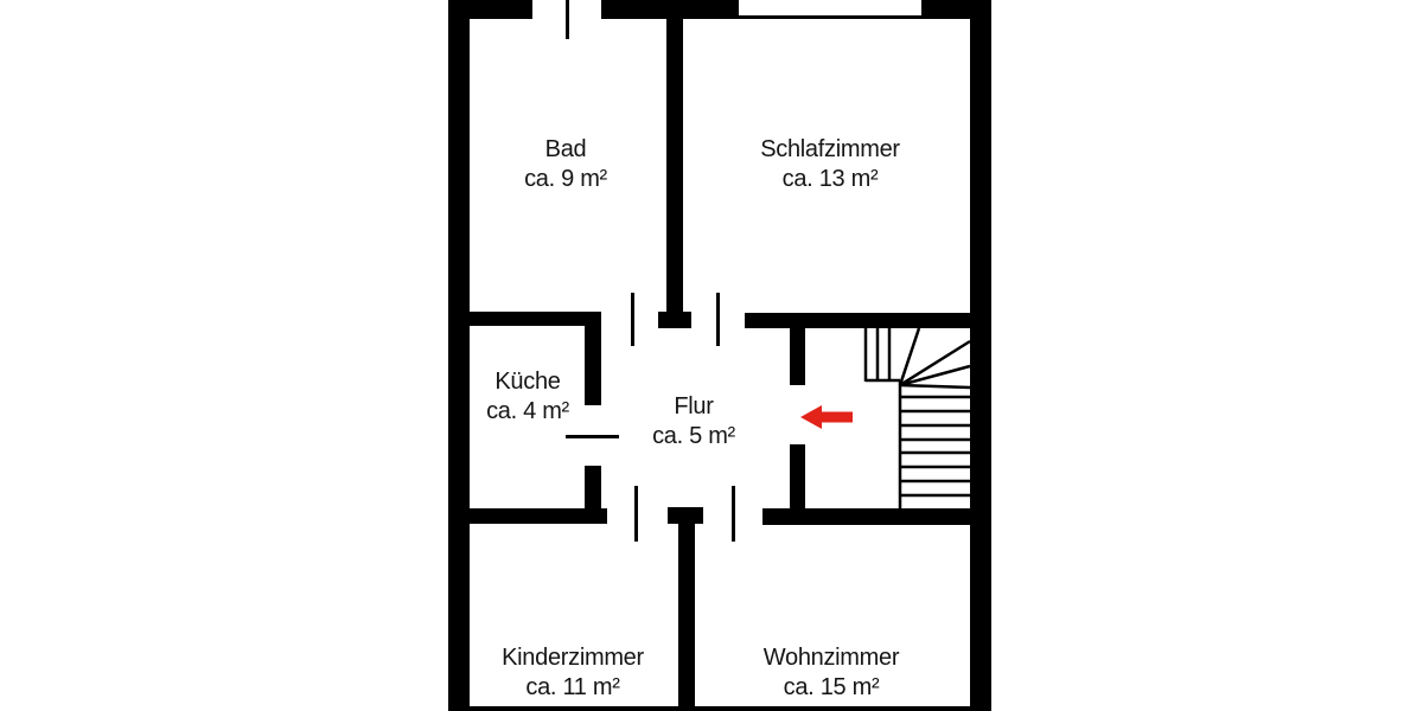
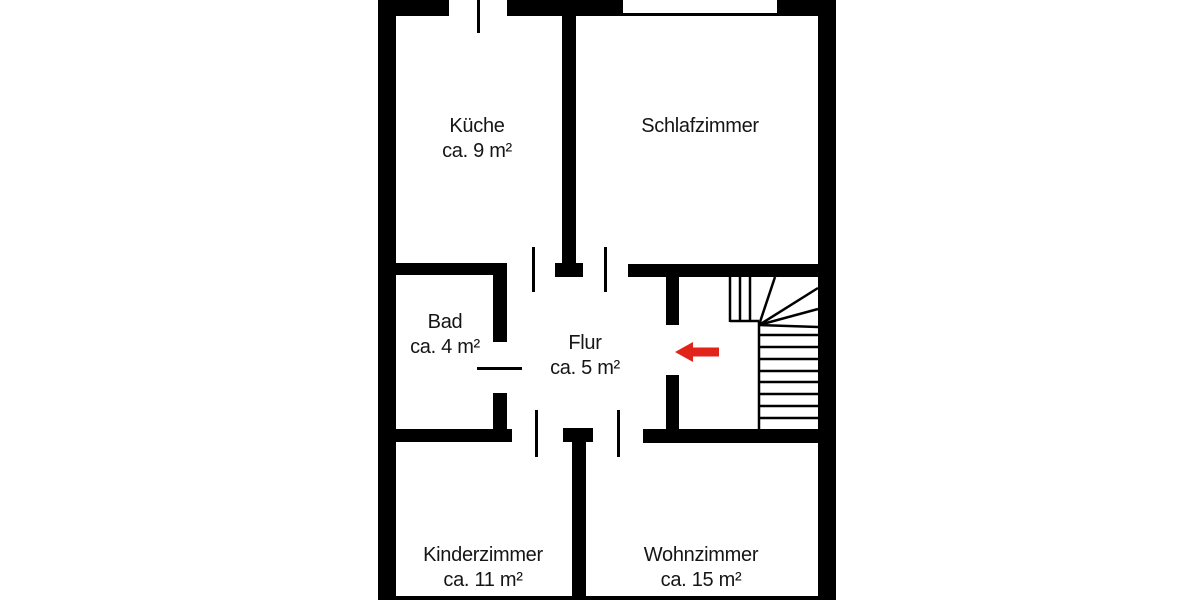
- Bad
+ Küche
  ca. 9 m²
  Schlafzimmer
- ca. 13 m²
- Küche
+ Bad
  ca. 4 m²
  Flur
  ca. 5 m²
  Kinderzimmer
  ca. 11 m²
  Wohnzimmer
  ca. 15 m²
